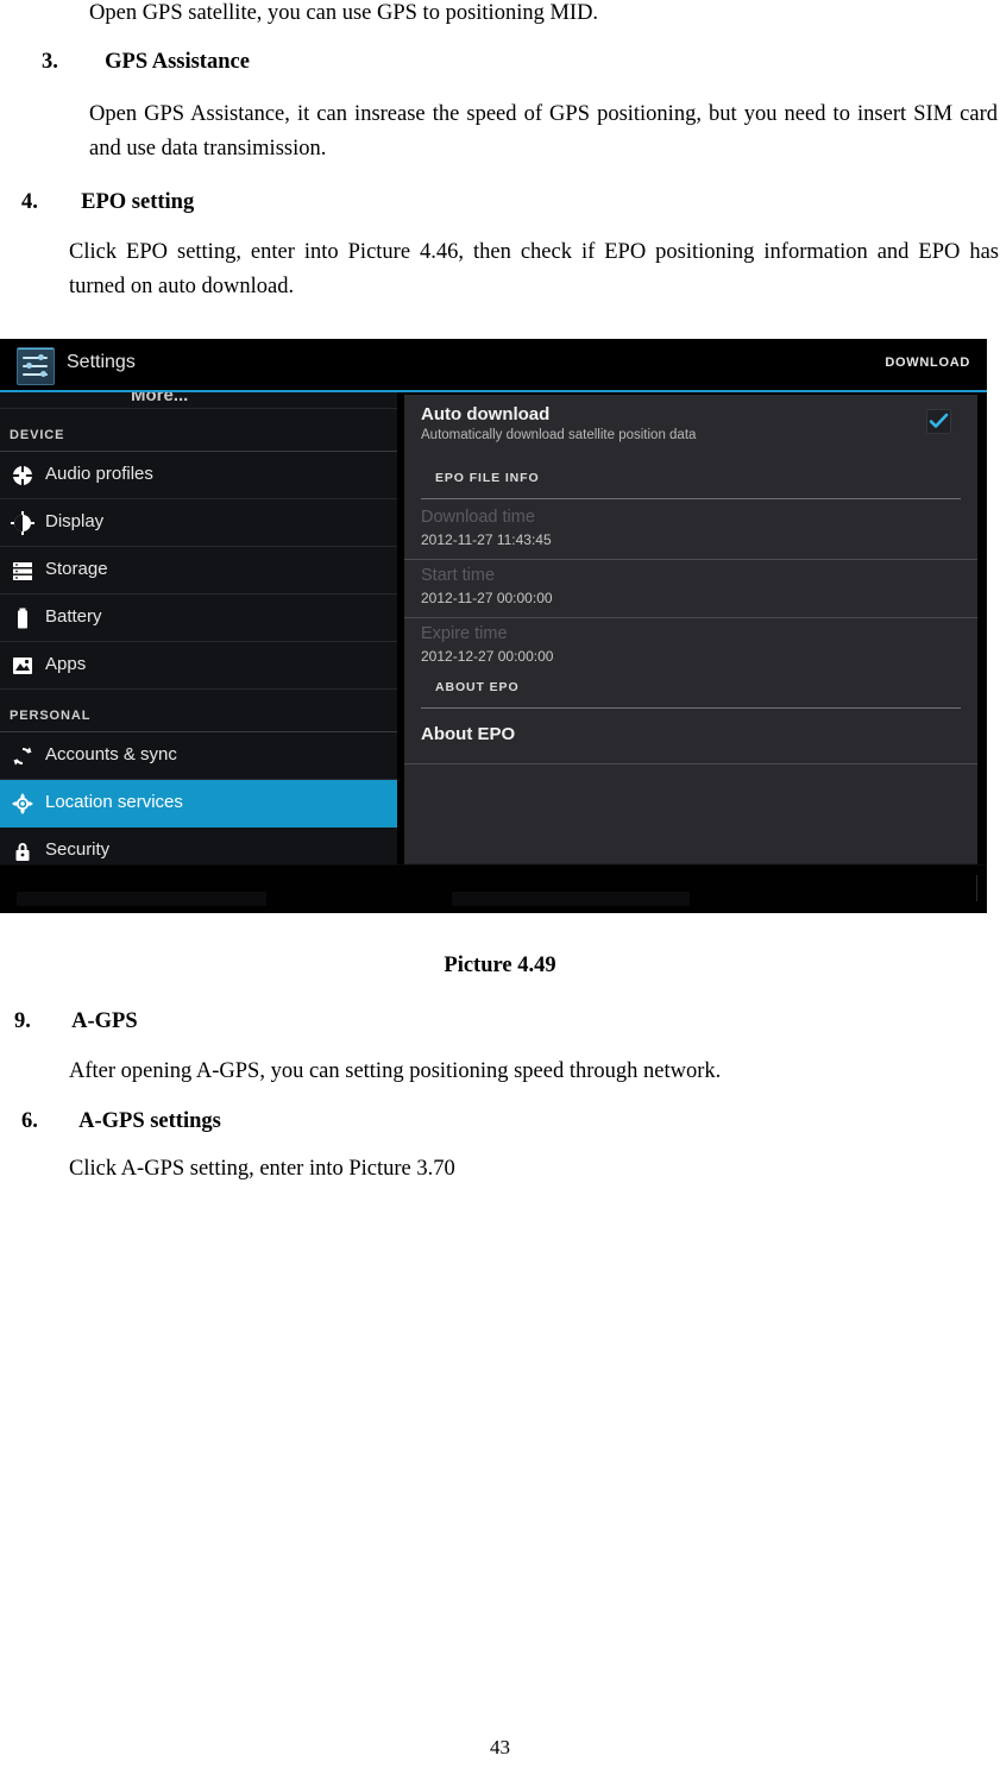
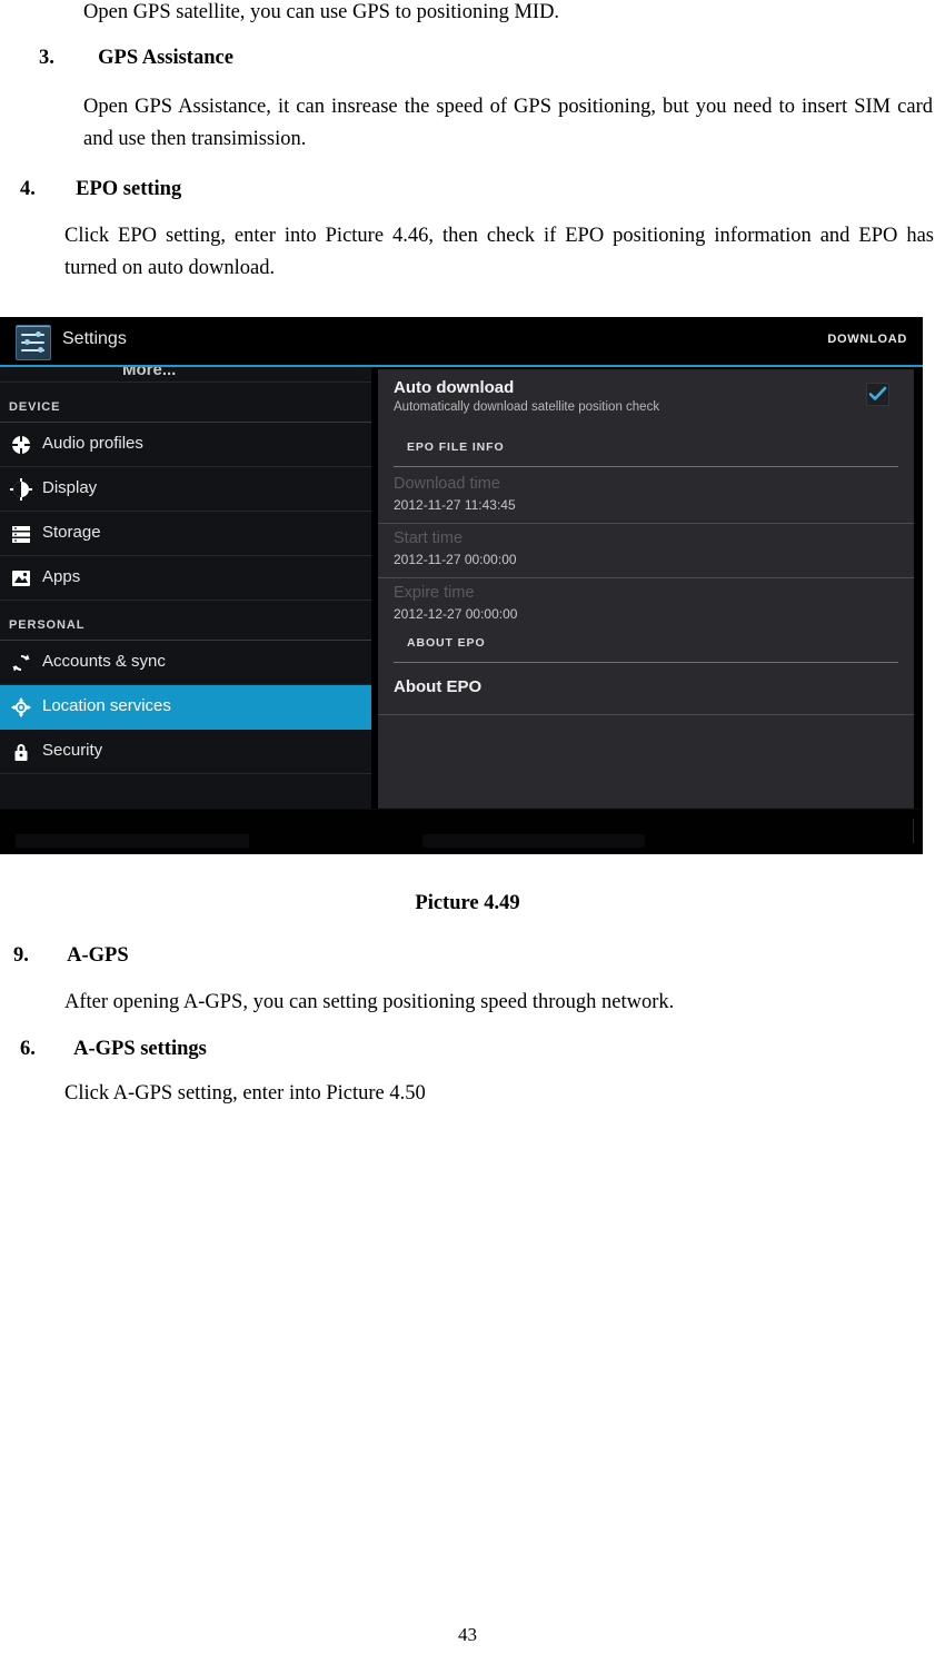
  Open GPS satellite, you can use GPS to positioning MID.
  3. GPS Assistance
- Open GPS Assistance, it can insrease the speed of GPS positioning, but you need to insert SIM card and use data transimission.
+ Open GPS Assistance, it can insrease the speed of GPS positioning, but you need to insert SIM card and use then transimission.
  4. EPO setting
  Click EPO setting, enter into Picture 4.46, then check if EPO positioning information and EPO has turned on auto download.
  Picture 4.49
  9. A-GPS
  After opening A-GPS, you can setting positioning speed through network.
  6. A-GPS settings
- Click A-GPS setting, enter into Picture 3.70
+ Click A-GPS setting, enter into Picture 4.50
  43
  Settings
  DOWNLOAD
  More...
  DEVICE
  Audio profiles
  Display
  Storage
- Battery
  Apps
  PERSONAL
  Accounts & sync
  Location services
  Security
  Auto download
- Automatically download satellite position data
+ Automatically download satellite position check
  EPO FILE INFO
  Download time
  2012-11-27 11:43:45
  Start time
  2012-11-27 00:00:00
  Expire time
  2012-12-27 00:00:00
  ABOUT EPO
  About EPO
